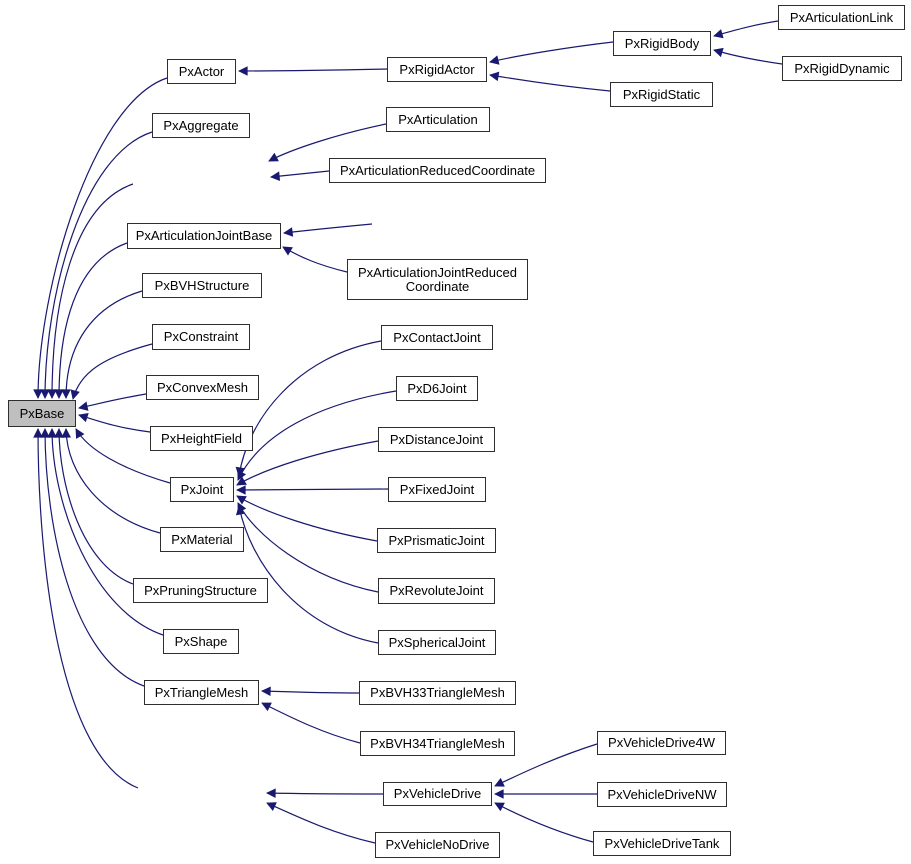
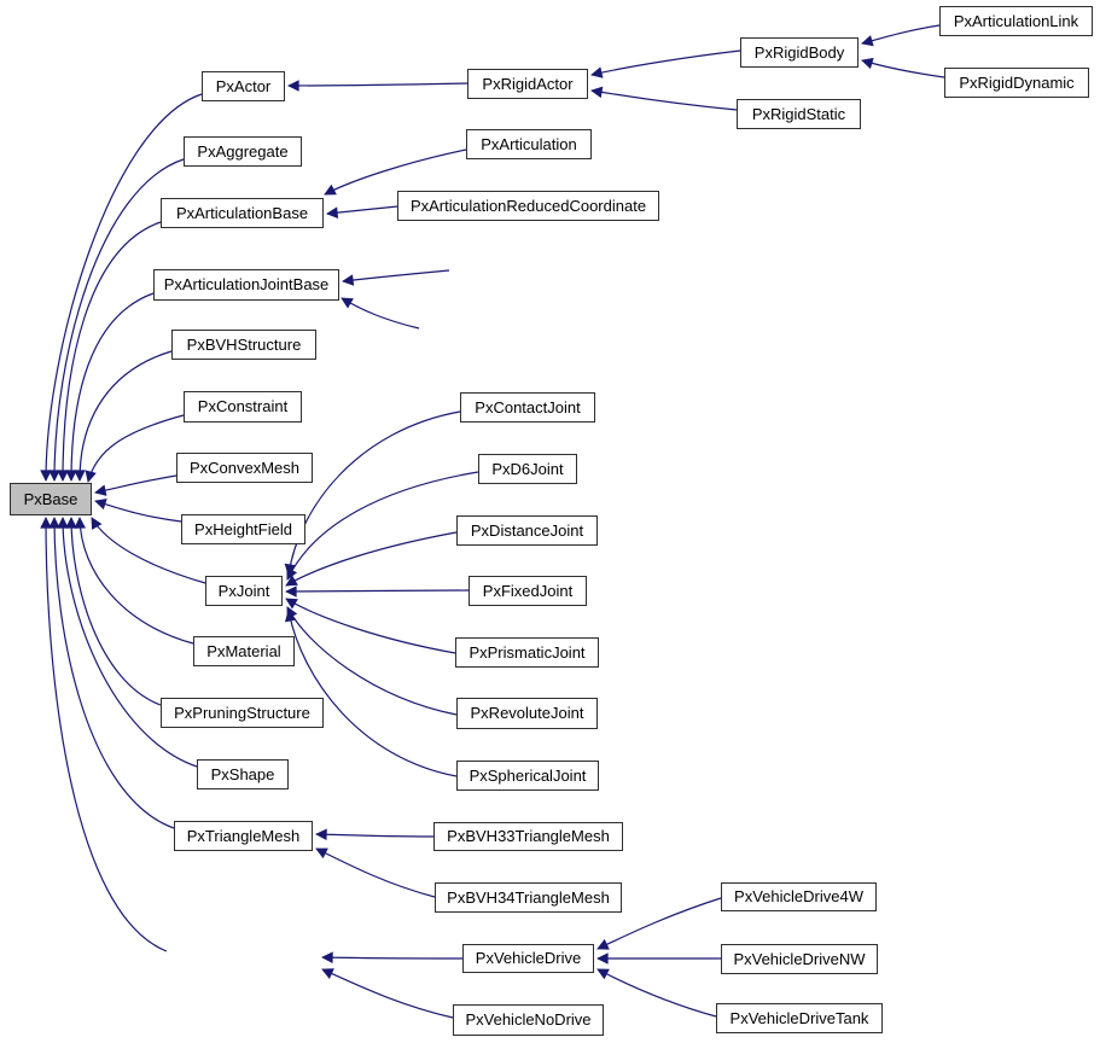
  PxBase
  PxActor
  PxAggregate
+ PxArticulationBase
  PxArticulationJointBase
  PxBVHStructure
  PxConstraint
  PxConvexMesh
  PxHeightField
  PxJoint
  PxMaterial
  PxPruningStructure
  PxShape
  PxTriangleMesh
  PxRigidActor
  PxRigidBody
  PxRigidStatic
  PxArticulationLink
  PxRigidDynamic
  PxArticulation
  PxArticulationReducedCoordinate
- PxArticulationJointReduced
- Coordinate
  PxContactJoint
  PxD6Joint
  PxDistanceJoint
  PxFixedJoint
  PxPrismaticJoint
  PxRevoluteJoint
  PxSphericalJoint
  PxBVH33TriangleMesh
  PxBVH34TriangleMesh
  PxVehicleDrive
  PxVehicleNoDrive
  PxVehicleDrive4W
  PxVehicleDriveNW
  PxVehicleDriveTank
